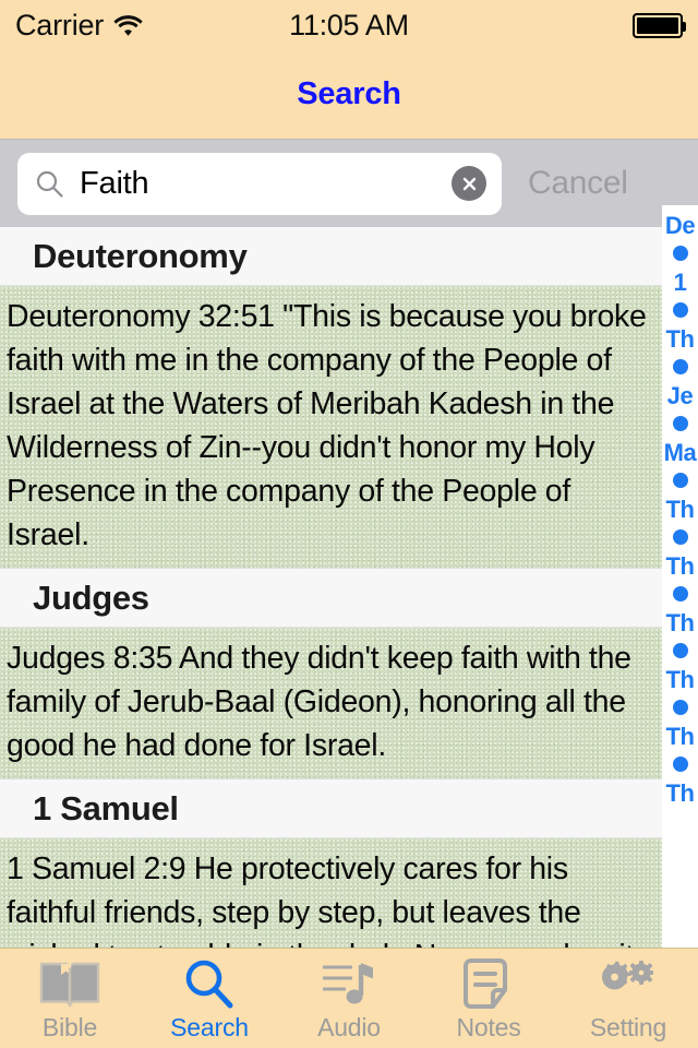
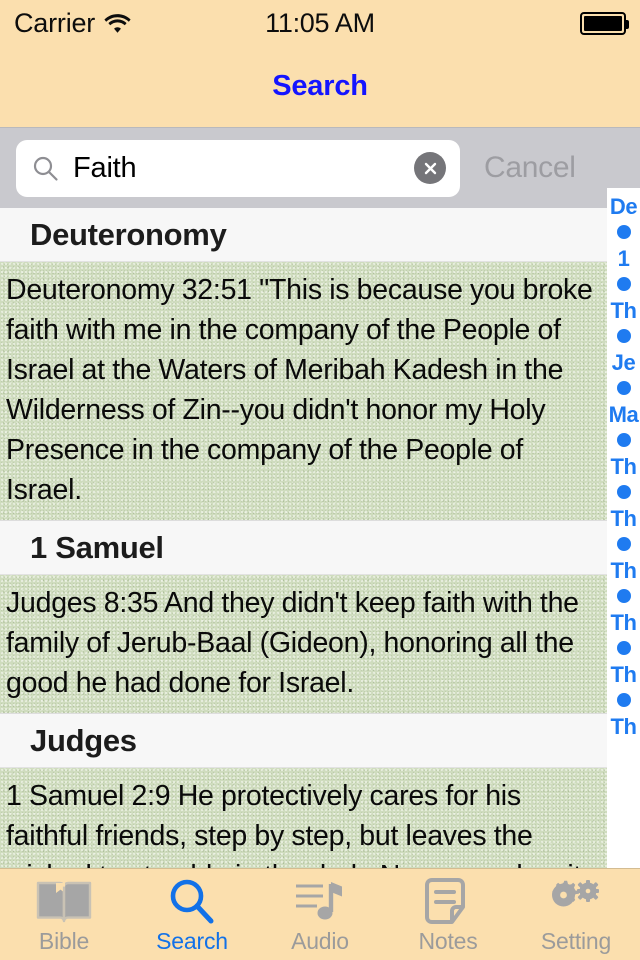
  Carrier
  11:05 AM
  Search
  Faith
  Cancel
  Deuteronomy
  Deuteronomy 32:51 "This is because you broke faith with me in the company of the People of Israel at the Waters of Meribah Kadesh in the Wilderness of Zin--you didn't honor my Holy Presence in the company of the People of Israel.
- Judges
+ 1 Samuel
  Judges 8:35 And they didn't keep faith with the family of Jerub-Baal (Gideon), honoring all the good he had done for Israel.
- 1 Samuel
+ Judges
  De
  1
  Th
  Je
  Ma
  Th
  Th
  Th
  Th
  Th
  Th
  Bible
  Search
  Audio
  Notes
  Setting
